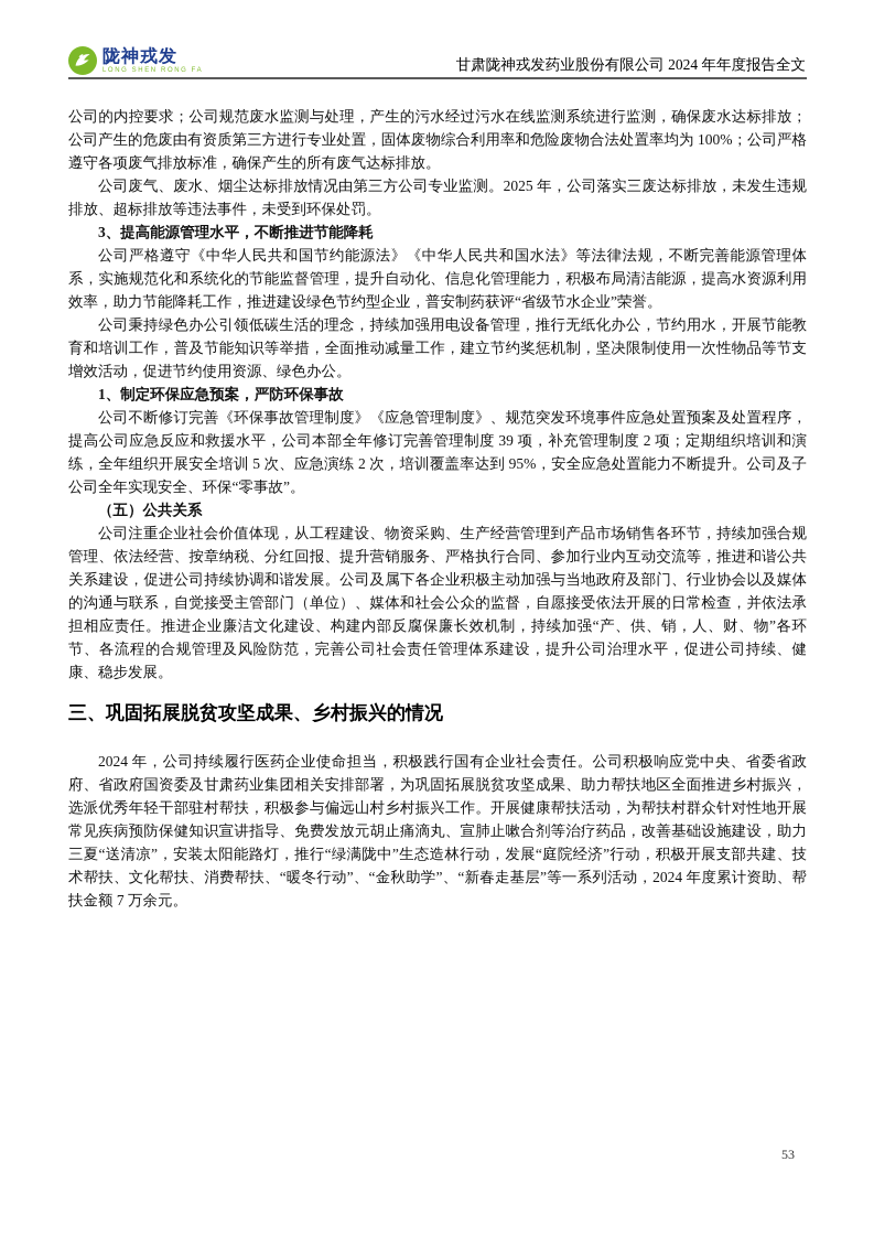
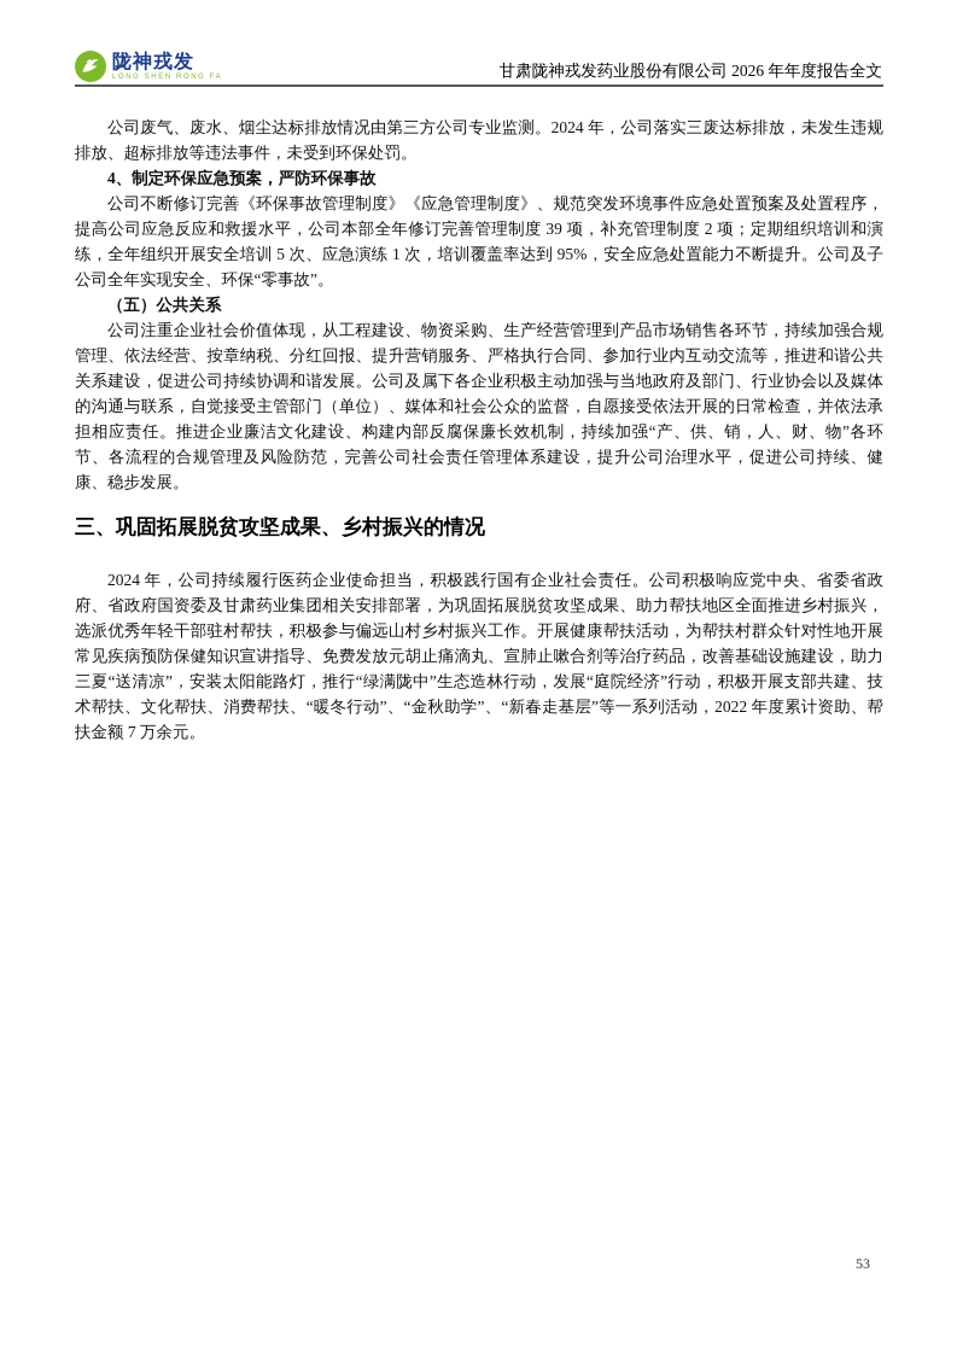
  陇神戎发
- 甘肃陇神戎发药业股份有限公司 2024 年年度报告全文
+ 甘肃陇神戎发药业股份有限公司 2026 年年度报告全文
- 公司的内控要求；公司规范废水监测与处理，产生的污水经过污水在线监测系统进行监测，确保废水达标排放；公司产生的危废由有资质第三方进行专业处置，固体废物综合利用率和危险废物合法处置率均为 100%；公司严格遵守各项废气排放标准，确保产生的所有废气达标排放。
- 公司废气、废水、烟尘达标排放情况由第三方公司专业监测。2025 年，公司落实三废达标排放，未发生违规排放、超标排放等违法事件，未受到环保处罚。
+ 公司废气、废水、烟尘达标排放情况由第三方公司专业监测。2024 年，公司落实三废达标排放，未发生违规排放、超标排放等违法事件，未受到环保处罚。
- 3、提高能源管理水平，不断推进节能降耗
- 公司严格遵守《中华人民共和国节约能源法》《中华人民共和国水法》等法律法规，不断完善能源管理体系，实施规范化和系统化的节能监督管理，提升自动化、信息化管理能力，积极布局清洁能源，提高水资源利用效率，助力节能降耗工作，推进建设绿色节约型企业，普安制药获评“省级节水企业”荣誉。
- 公司秉持绿色办公引领低碳生活的理念，持续加强用电设备管理，推行无纸化办公，节约用水，开展节能教育和培训工作，普及节能知识等举措，全面推动减量工作，建立节约奖惩机制，坚决限制使用一次性物品等节支增效活动，促进节约使用资源、绿色办公。
- 1、制定环保应急预案，严防环保事故
+ 4、制定环保应急预案，严防环保事故
- 公司不断修订完善《环保事故管理制度》《应急管理制度》、规范突发环境事件应急处置预案及处置程序，提高公司应急反应和救援水平，公司本部全年修订完善管理制度 39 项，补充管理制度 2 项；定期组织培训和演练，全年组织开展安全培训 5 次、应急演练 2 次，培训覆盖率达到 95%，安全应急处置能力不断提升。公司及子公司全年实现安全、环保“零事故”。
+ 公司不断修订完善《环保事故管理制度》《应急管理制度》、规范突发环境事件应急处置预案及处置程序，提高公司应急反应和救援水平，公司本部全年修订完善管理制度 39 项，补充管理制度 2 项；定期组织培训和演练，全年组织开展安全培训 5 次、应急演练 1 次，培训覆盖率达到 95%，安全应急处置能力不断提升。公司及子公司全年实现安全、环保“零事故”。
  （五）公共关系
  公司注重企业社会价值体现，从工程建设、物资采购、生产经营管理到产品市场销售各环节，持续加强合规管理、依法经营、按章纳税、分红回报、提升营销服务、严格执行合同、参加行业内互动交流等，推进和谐公共关系建设，促进公司持续协调和谐发展。公司及属下各企业积极主动加强与当地政府及部门、行业协会以及媒体的沟通与联系，自觉接受主管部门（单位）、媒体和社会公众的监督，自愿接受依法开展的日常检查，并依法承担相应责任。推进企业廉洁文化建设、构建内部反腐保廉长效机制，持续加强“产、供、销，人、财、物”各环节、各流程的合规管理及风险防范，完善公司社会责任管理体系建设，提升公司治理水平，促进公司持续、健康、稳步发展。
  三、巩固拓展脱贫攻坚成果、乡村振兴的情况
- 2024 年，公司持续履行医药企业使命担当，积极践行国有企业社会责任。公司积极响应党中央、省委省政府、省政府国资委及甘肃药业集团相关安排部署，为巩固拓展脱贫攻坚成果、助力帮扶地区全面推进乡村振兴，选派优秀年轻干部驻村帮扶，积极参与偏远山村乡村振兴工作。开展健康帮扶活动，为帮扶村群众针对性地开展常见疾病预防保健知识宣讲指导、免费发放元胡止痛滴丸、宣肺止嗽合剂等治疗药品，改善基础设施建设，助力三夏“送清凉”，安装太阳能路灯，推行“绿满陇中”生态造林行动，发展“庭院经济”行动，积极开展支部共建、技术帮扶、文化帮扶、消费帮扶、“暖冬行动”、“金秋助学”、“新春走基层”等一系列活动，2024 年度累计资助、帮扶金额 7 万余元。
+ 2024 年，公司持续履行医药企业使命担当，积极践行国有企业社会责任。公司积极响应党中央、省委省政府、省政府国资委及甘肃药业集团相关安排部署，为巩固拓展脱贫攻坚成果、助力帮扶地区全面推进乡村振兴，选派优秀年轻干部驻村帮扶，积极参与偏远山村乡村振兴工作。开展健康帮扶活动，为帮扶村群众针对性地开展常见疾病预防保健知识宣讲指导、免费发放元胡止痛滴丸、宣肺止嗽合剂等治疗药品，改善基础设施建设，助力三夏“送清凉”，安装太阳能路灯，推行“绿满陇中”生态造林行动，发展“庭院经济”行动，积极开展支部共建、技术帮扶、文化帮扶、消费帮扶、“暖冬行动”、“金秋助学”、“新春走基层”等一系列活动，2022 年度累计资助、帮扶金额 7 万余元。
  53
